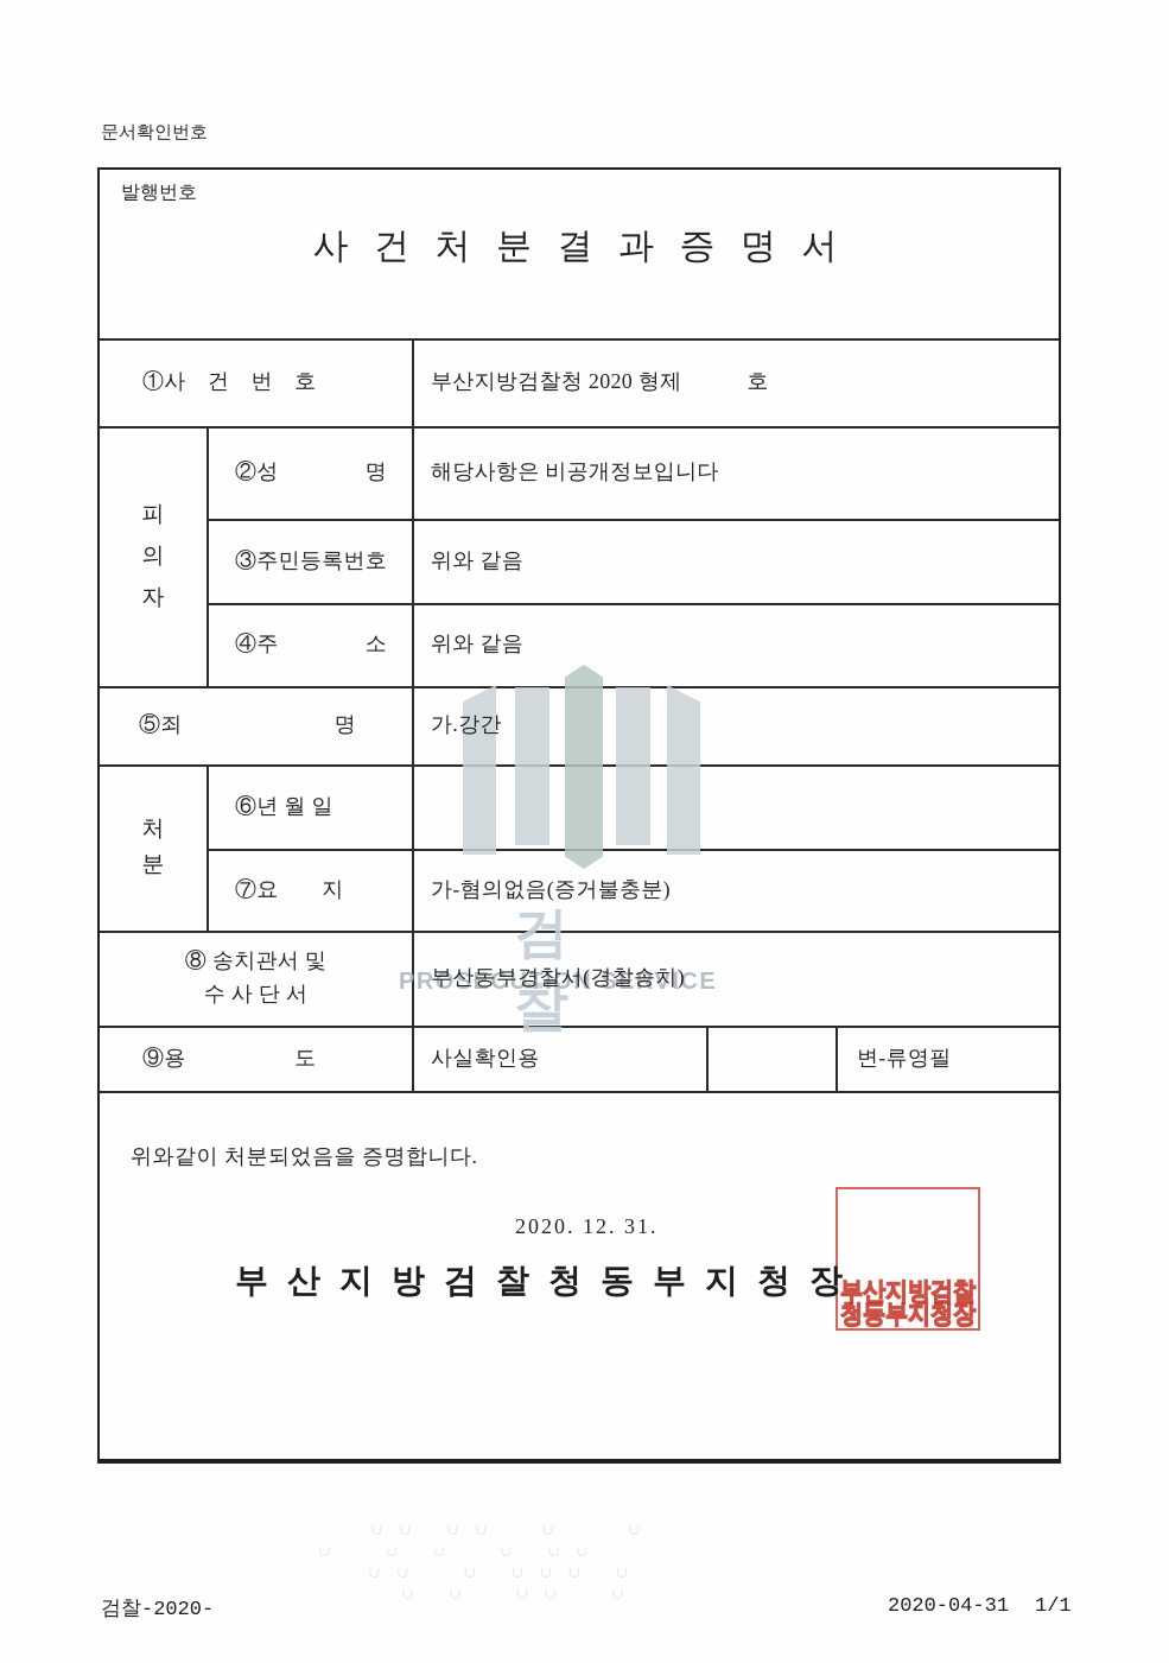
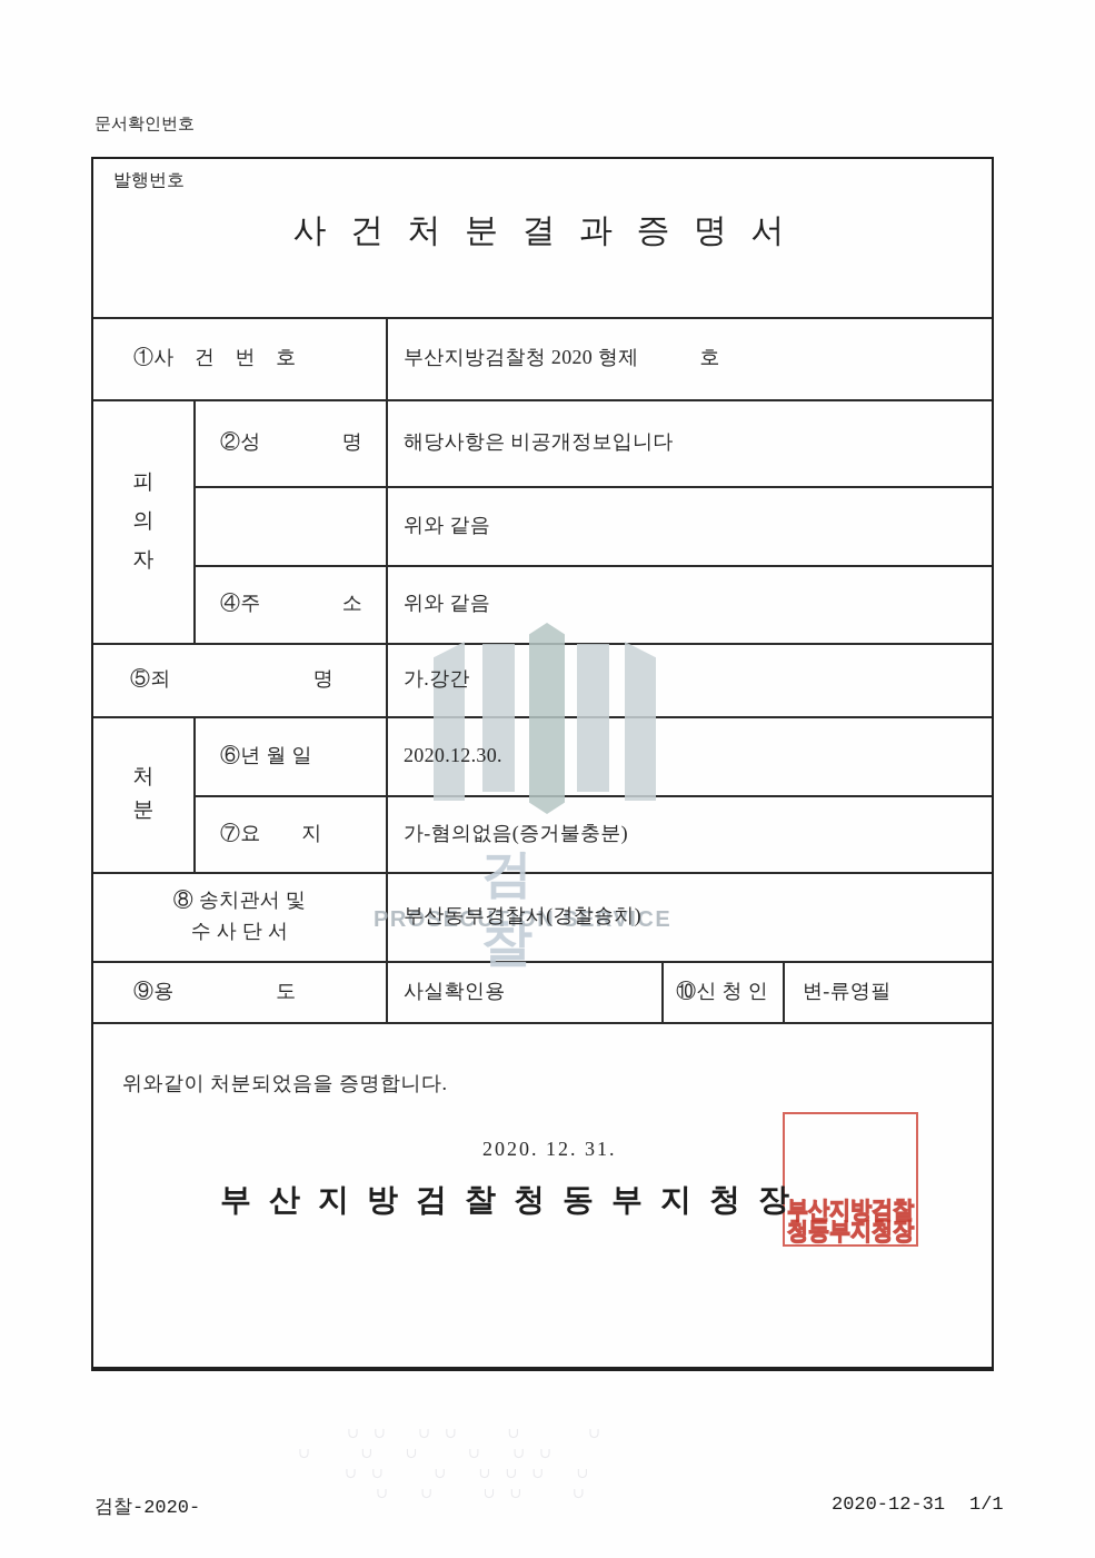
  문서확인번호
  검찰
  PROSECUTION SERVICE
  발행번호
  사 건 처 분 결 과 증 명 서
  ①사 건 번 호
  부산지방검찰청 2020 형제 호
  피
  의
  자
  ②성 명
  해당사항은 비공개정보입니다
- ③주민등록번호
  위와 같음
  ④주 소
  위와 같음
  ⑤죄 명
  가.강간
  처
  분
  ⑥년 월 일
+ 2020.12.30.
  ⑦요 지
  가-혐의없음(증거불충분)
  ⑧ 송치관서 및
  수 사 단 서
  부산동부경찰서(경찰송치)
  ⑨용 도
  사실확인용
+ ⑩신 청 인
  변-류영필
  위와같이 처분되었음을 증명합니다.
  2020. 12. 31.
  부산지방검찰
  청동부지청장
  부산지방검찰청동부지청장
  검찰-2020-
- 2020-04-31
+ 2020-12-31
  1/1
